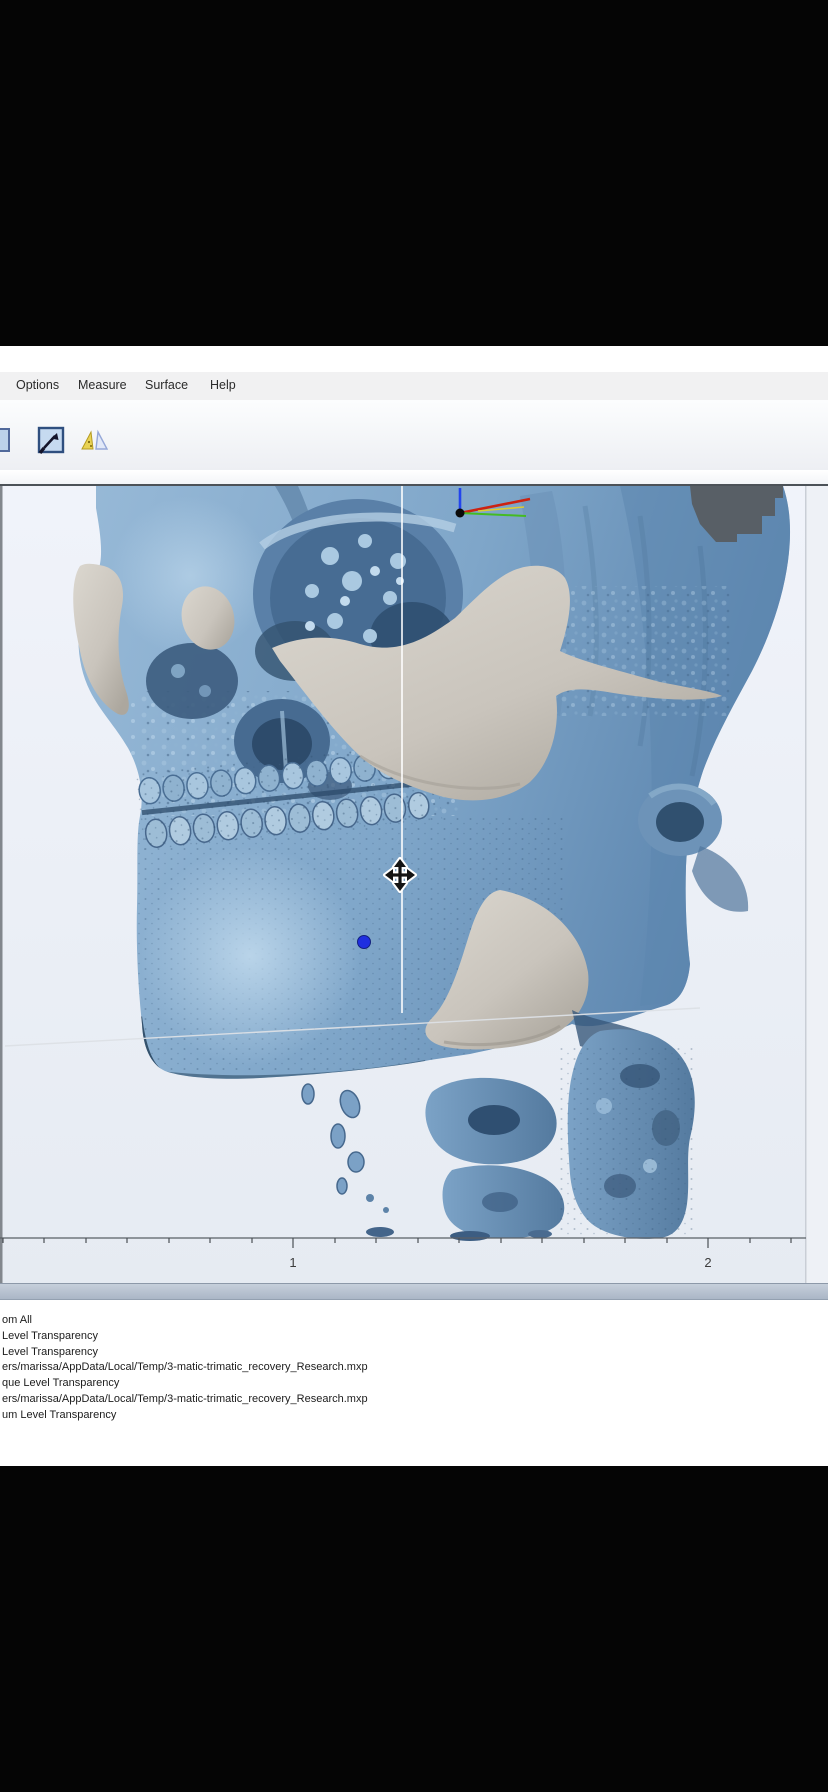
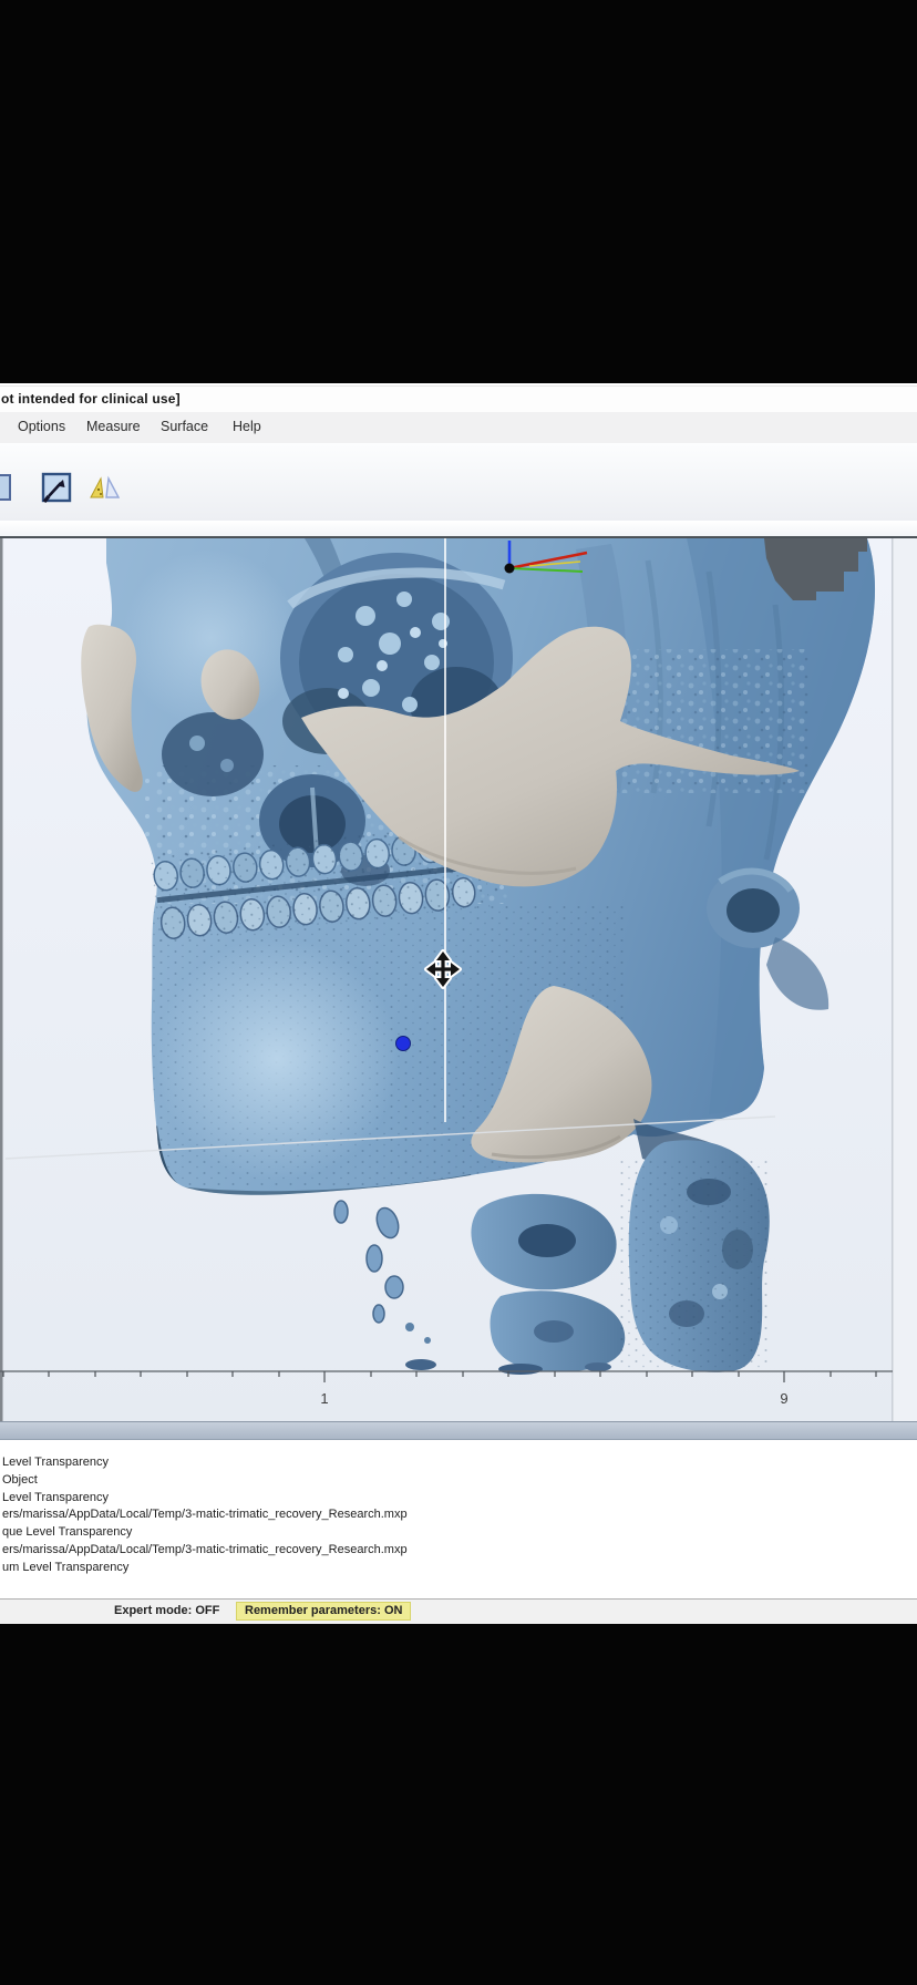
+ ot intended for clinical use]
  Options
  Measure
  Surface
  Help
  1
- 2
+ 9
- om All
  Level Transparency
+ Object
  Level Transparency
  ers/marissa/AppData/Local/Temp/3-matic-trimatic_recovery_Research.mxp
  que Level Transparency
  ers/marissa/AppData/Local/Temp/3-matic-trimatic_recovery_Research.mxp
  um Level Transparency
+ Expert mode: OFF
+ Remember parameters: ON
